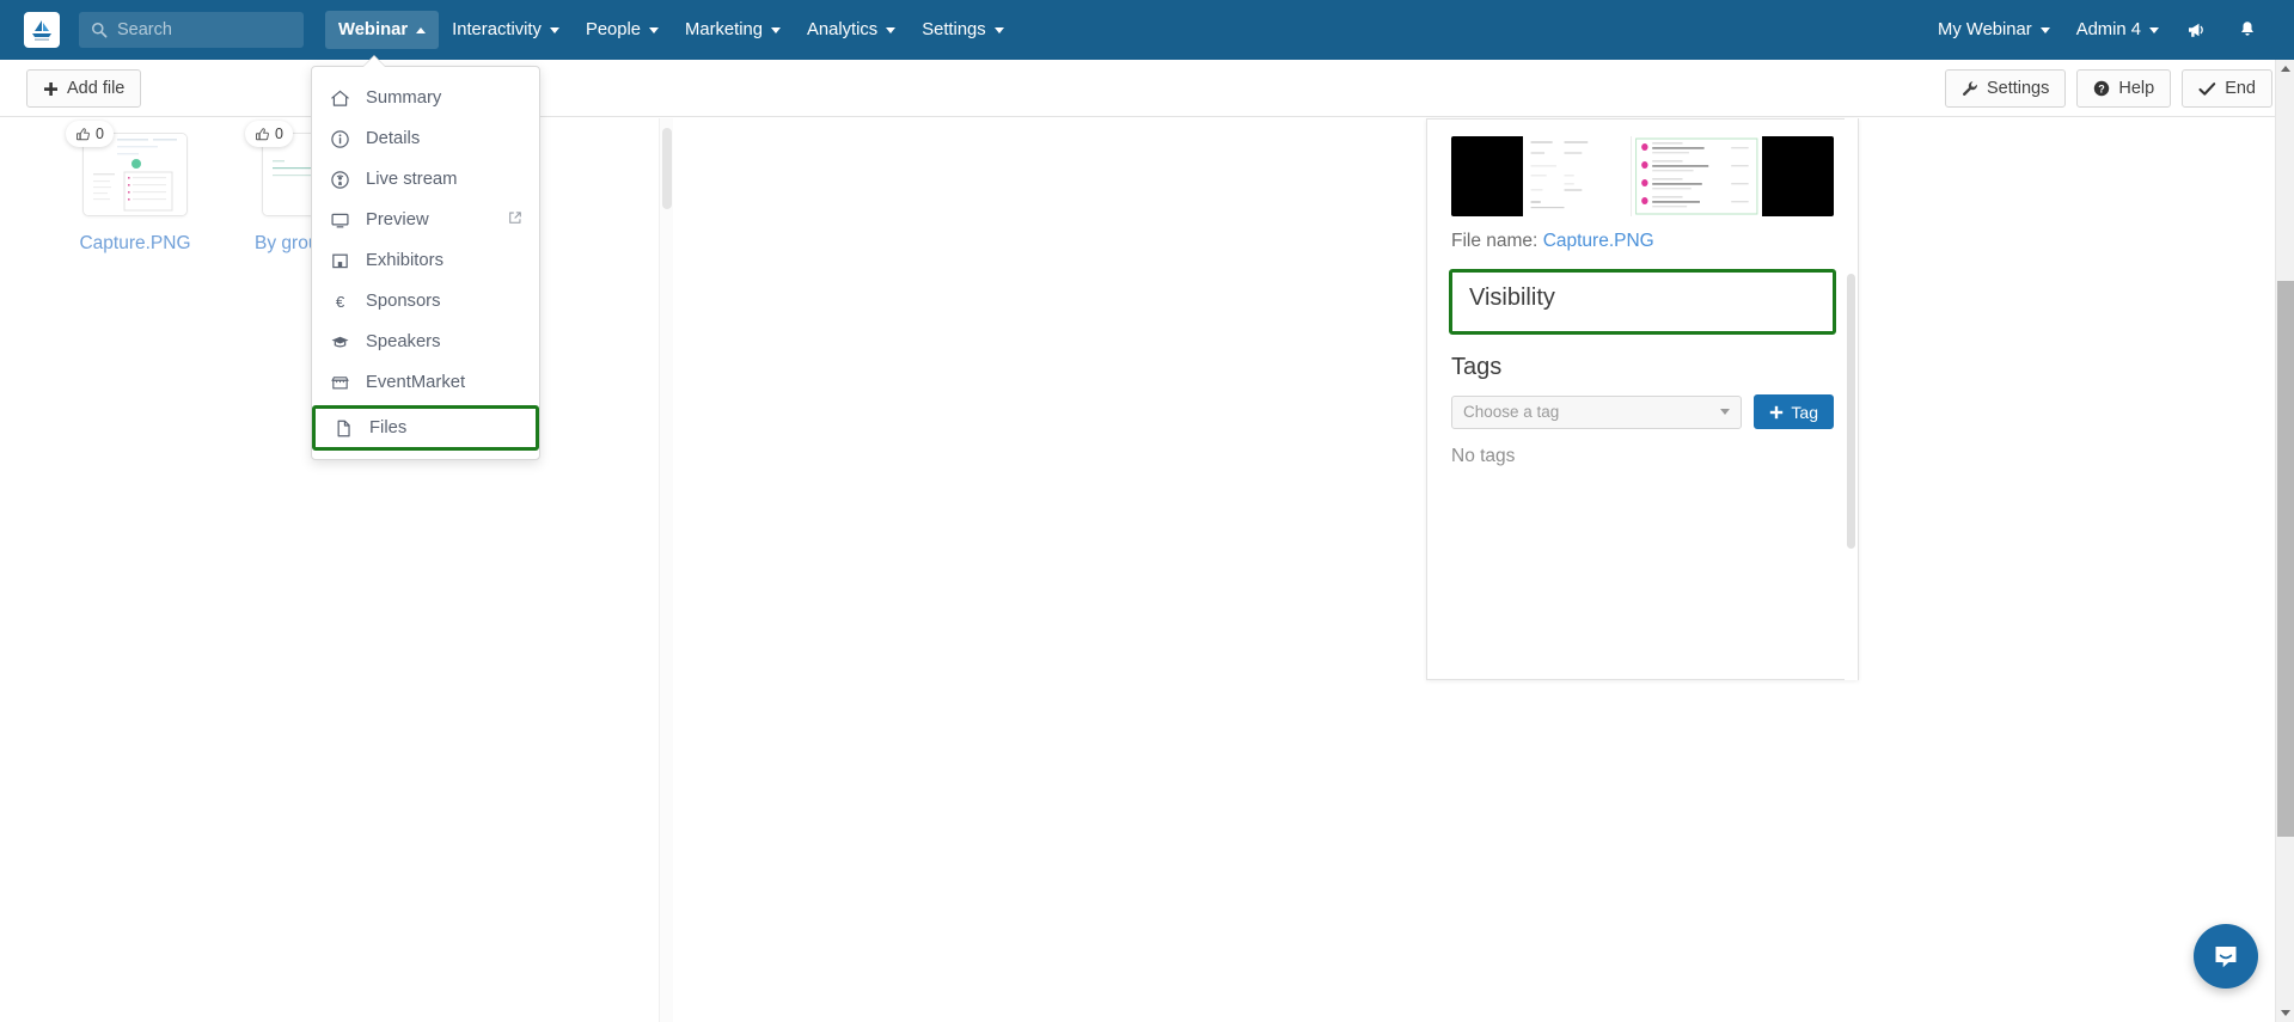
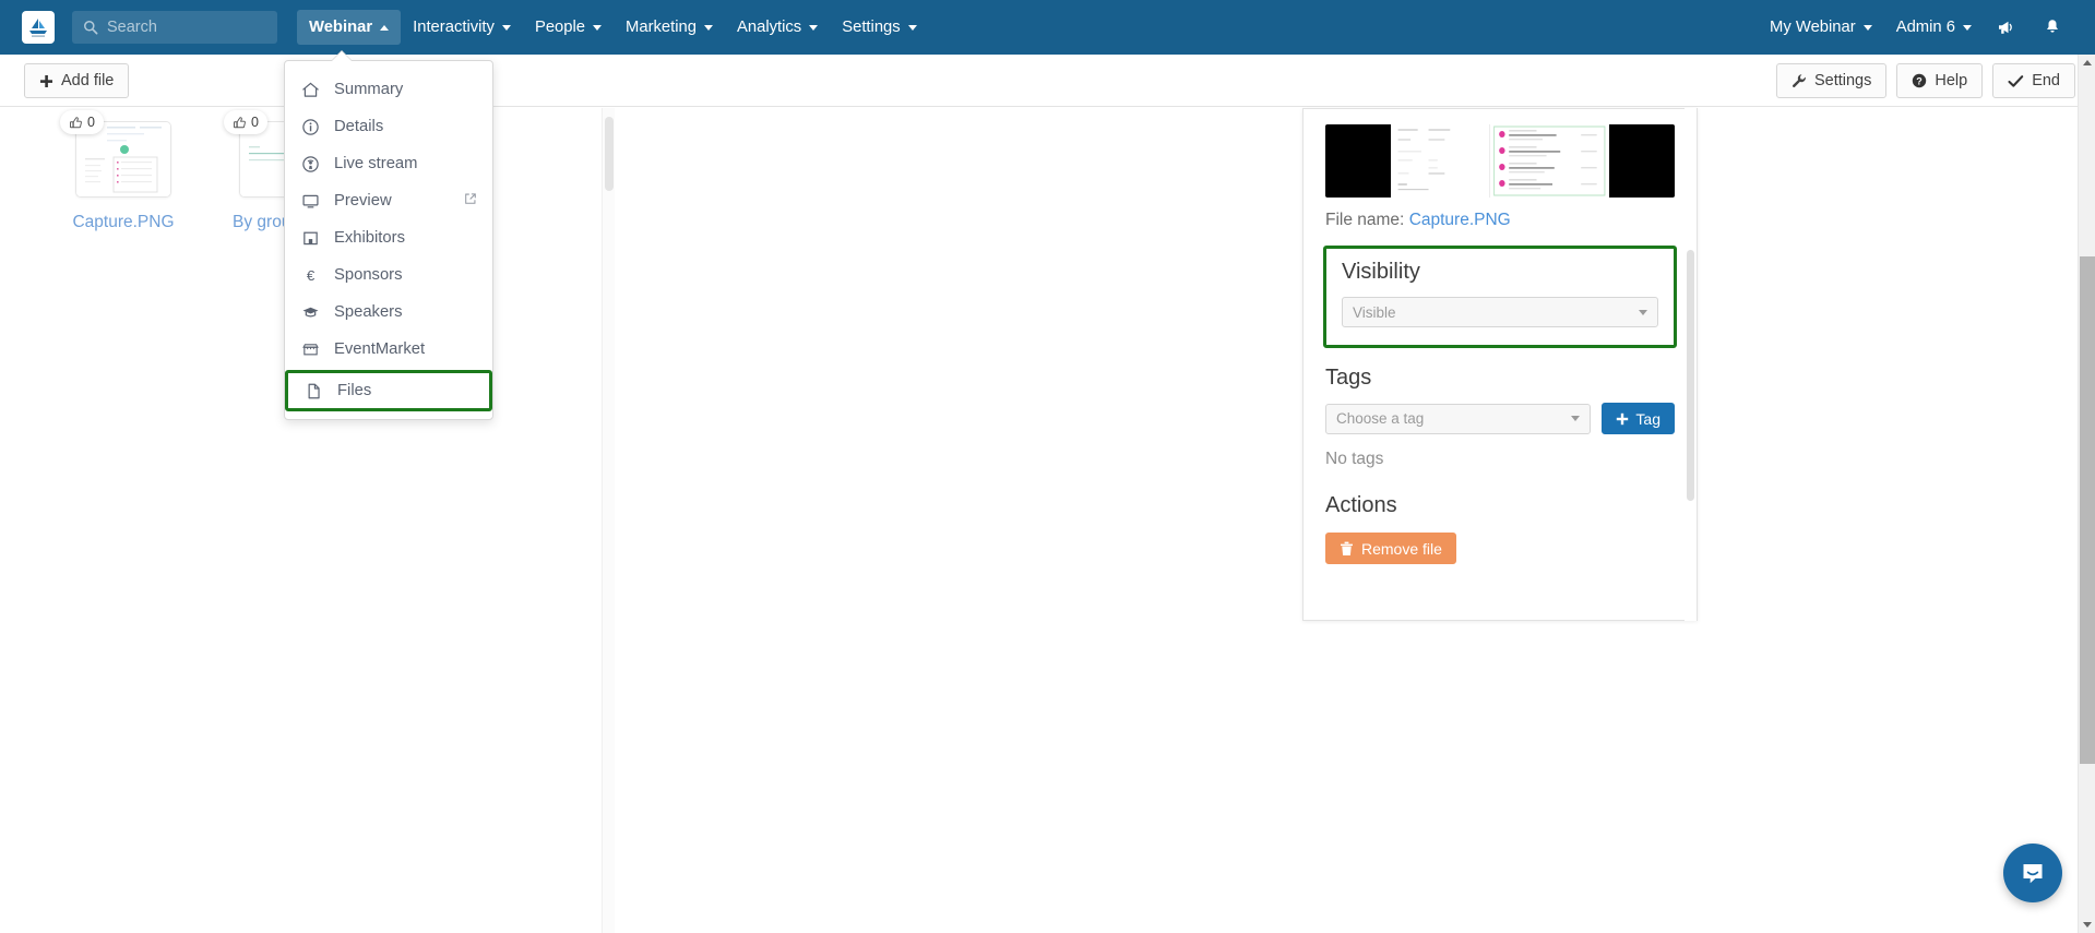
  Search
  Webinar
  Interactivity
  People
  Marketing
  Analytics
  Settings
  My Webinar
- Admin 4
+ Admin 6
  Add file
  Settings
  ?
  Help
  End
  0
  Capture.PNG
  0
  Summary
  Details
  Live stream
  Preview
  Exhibitors
  €
  Sponsors
  Speakers
  EventMarket
  Files
  File name: Capture.PNG
  Visibility
+ Visible
  Tags
  Choose a tag
  Tag
  No tags
+ Actions
+ Remove file
